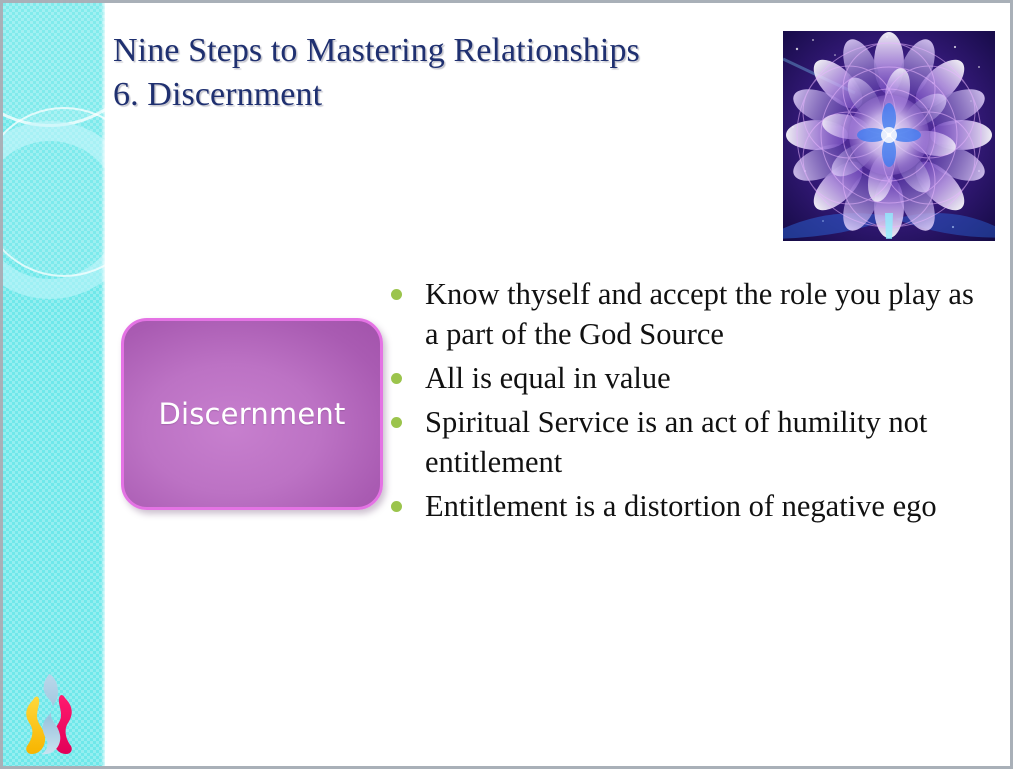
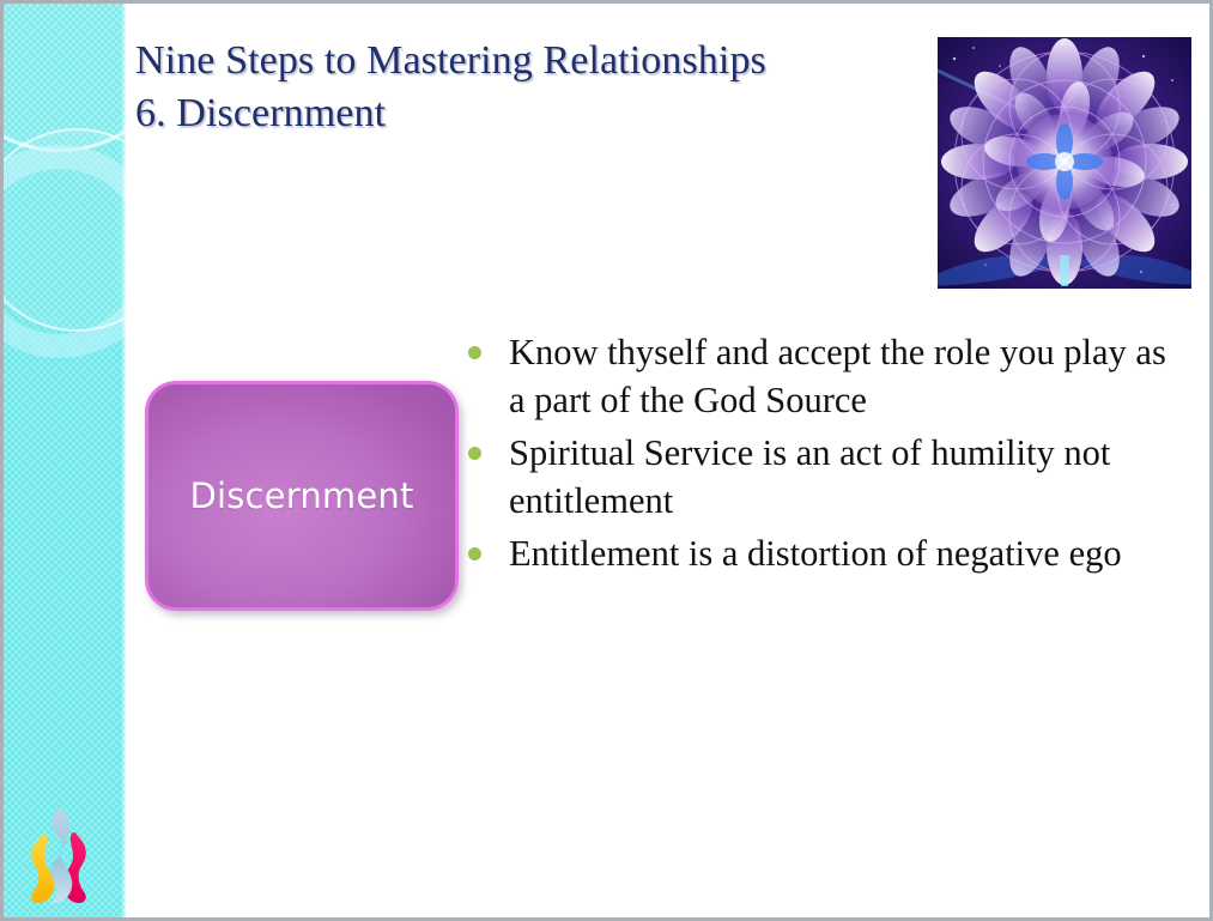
  Nine Steps to Mastering Relationships
  6. Discernment
  Discernment
  Know thyself and accept the role you play as a part of the God Source
- All is equal in value
  Spiritual Service is an act of humility not entitlement
  Entitlement is a distortion of negative ego
